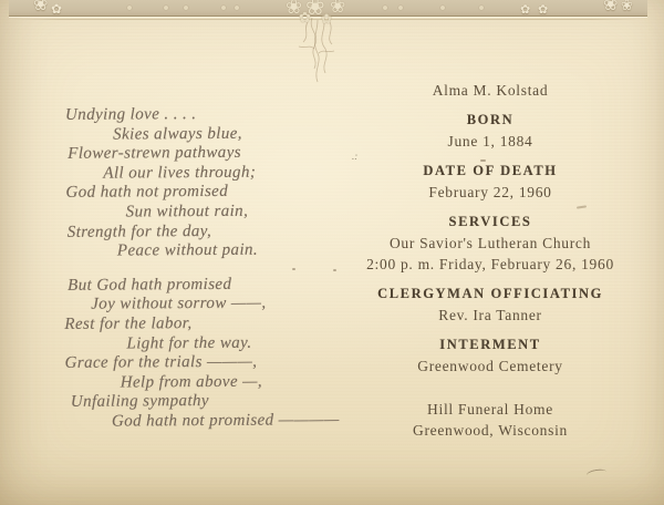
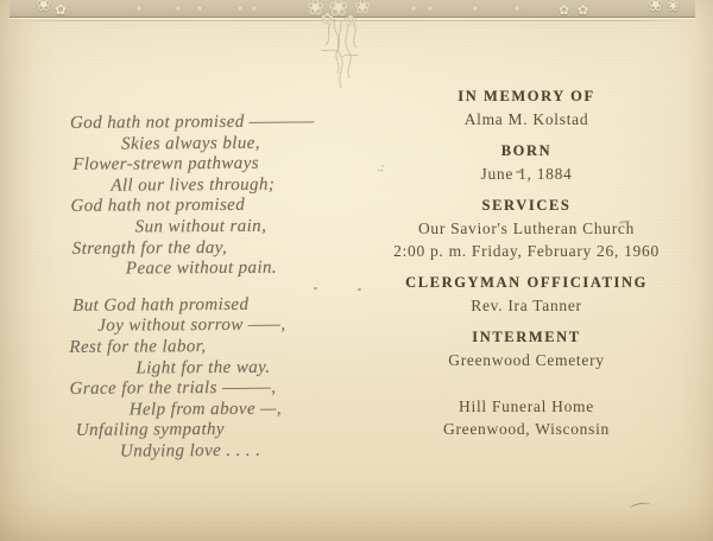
  ❀
  ✿
  ✿
  ✿
  ❀
  ❀
  ❀
  ❀
  ❀
  ✿
  ✿
- Undying love . . . .
+ God hath not promised ————
  Skies always blue,
  Flower-strewn pathways
  All our lives through;
  God hath not promised
  Sun without rain,
  Strength for the day,
  Peace without pain.
  But God hath promised
  Joy without sorrow ——,
  Rest for the labor,
  Light for the way.
  Grace for the trials ———,
  Help from above —,
  Unfailing sympathy
- God hath not promised ————
+ Undying love . . . .
+ IN MEMORY OF
  Alma M. Kolstad
  BORN
  June 1, 1884
- DATE OF DEATH
- February 22, 1960
  SERVICES
  Our Savior's Lutheran Church
  2:00 p. m. Friday, February 26, 1960
  CLERGYMAN OFFICIATING
  Rev. Ira Tanner
  INTERMENT
  Greenwood Cemetery
  Hill Funeral Home
  Greenwood, Wisconsin
  .:
